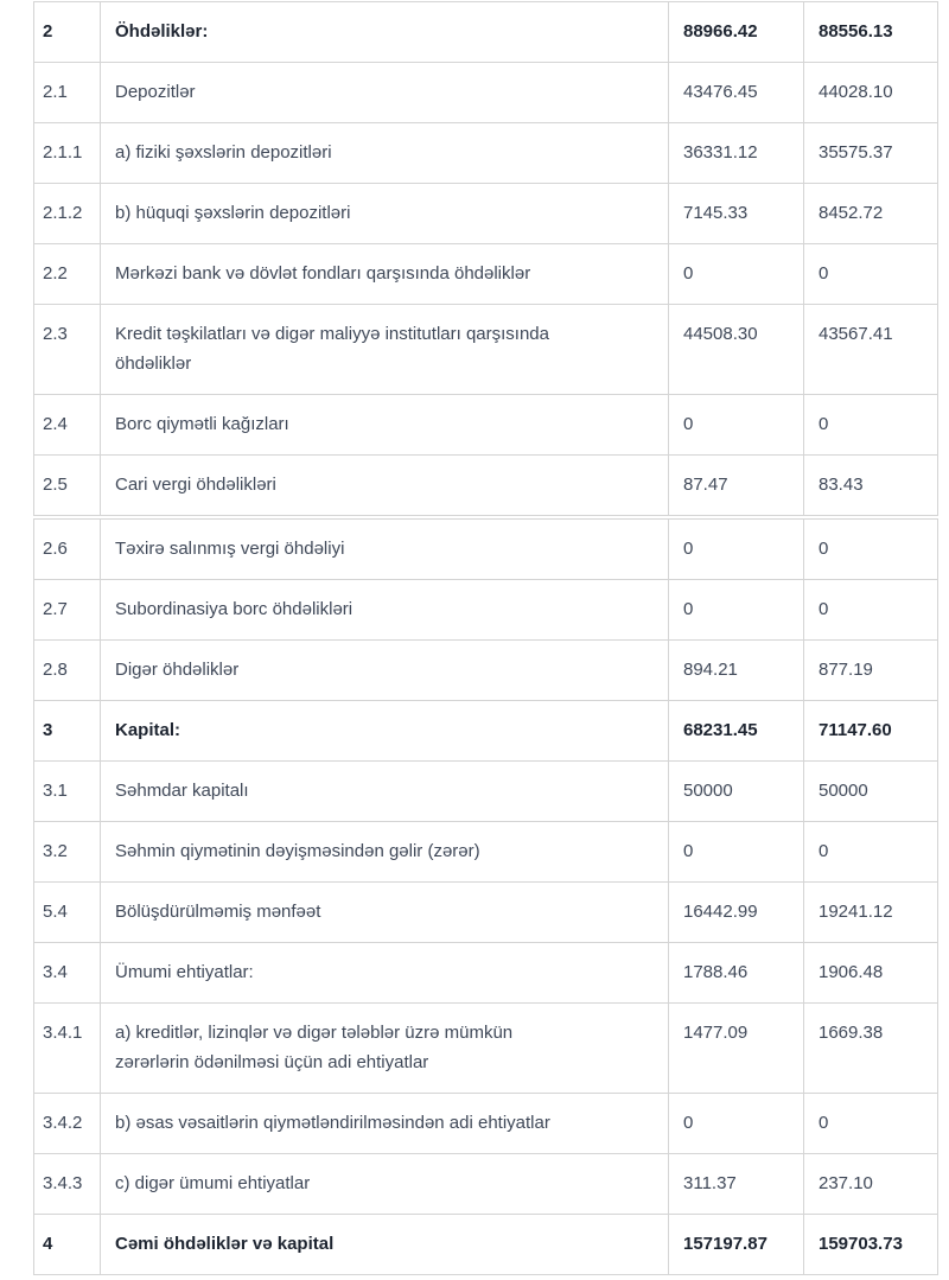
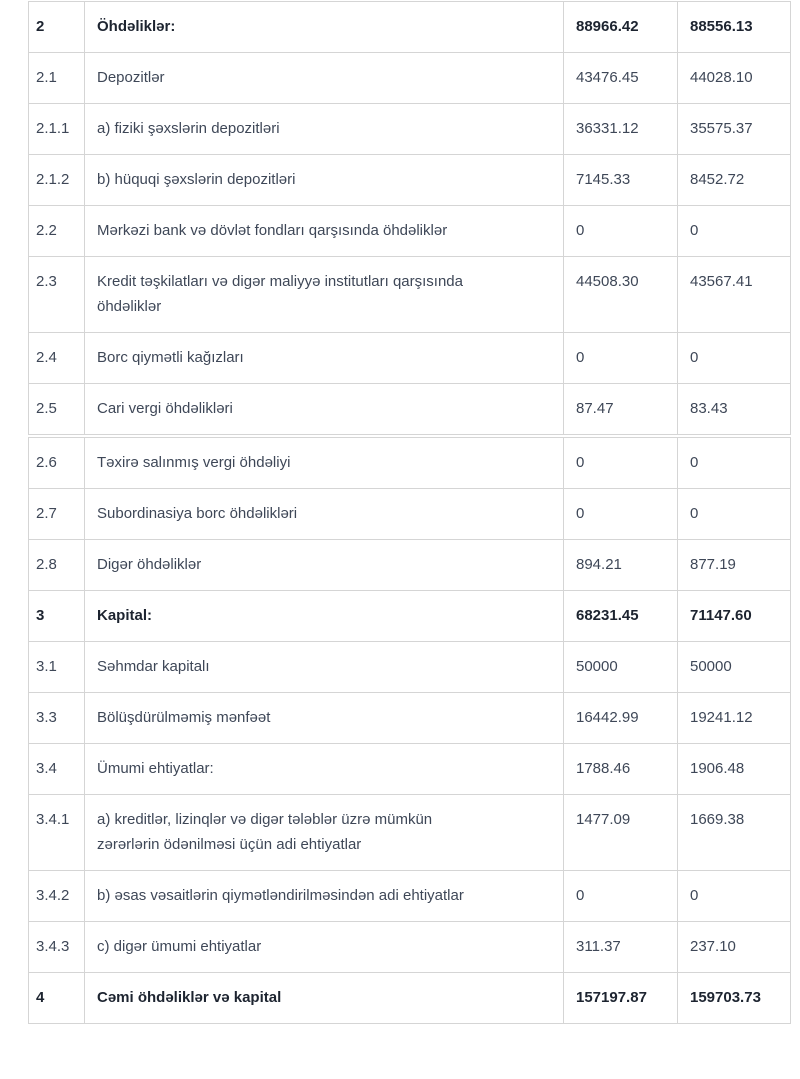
  2	Öhdəliklər:	88966.42	88556.13
  2.1	Depozitlər	43476.45	44028.10
  2.1.1	a) fiziki şəxslərin depozitləri	36331.12	35575.37
  2.1.2	b) hüquqi şəxslərin depozitləri	7145.33	8452.72
  2.2	Mərkəzi bank və dövlət fondları qarşısında öhdəliklər	0	0
  2.3	Kredit təşkilatları və digər maliyyə institutları qarşısında öhdəliklər	44508.30	43567.41
  2.4	Borc qiymətli kağızları	0	0
  2.5	Cari vergi öhdəlikləri	87.47	83.43
  2.6	Təxirə salınmış vergi öhdəliyi	0	0
  2.7	Subordinasiya borc öhdəlikləri	0	0
  2.8	Digər öhdəliklər	894.21	877.19
  3	Kapital:	68231.45	71147.60
  3.1	Səhmdar kapitalı	50000	50000
- 3.2	Səhmin qiymətinin dəyişməsindən gəlir (zərər)	0	0
- 5.4	Bölüşdürülməmiş mənfəət	16442.99	19241.12
+ 3.3	Bölüşdürülməmiş mənfəət	16442.99	19241.12
  3.4	Ümumi ehtiyatlar:	1788.46	1906.48
  3.4.1	a) kreditlər, lizinqlər və digər tələblər üzrə mümkün zərərlərin ödənilməsi üçün adi ehtiyatlar	1477.09	1669.38
  3.4.2	b) əsas vəsaitlərin qiymətləndirilməsindən adi ehtiyatlar	0	0
  3.4.3	c) digər ümumi ehtiyatlar	311.37	237.10
  4	Cəmi öhdəliklər və kapital	157197.87	159703.73
